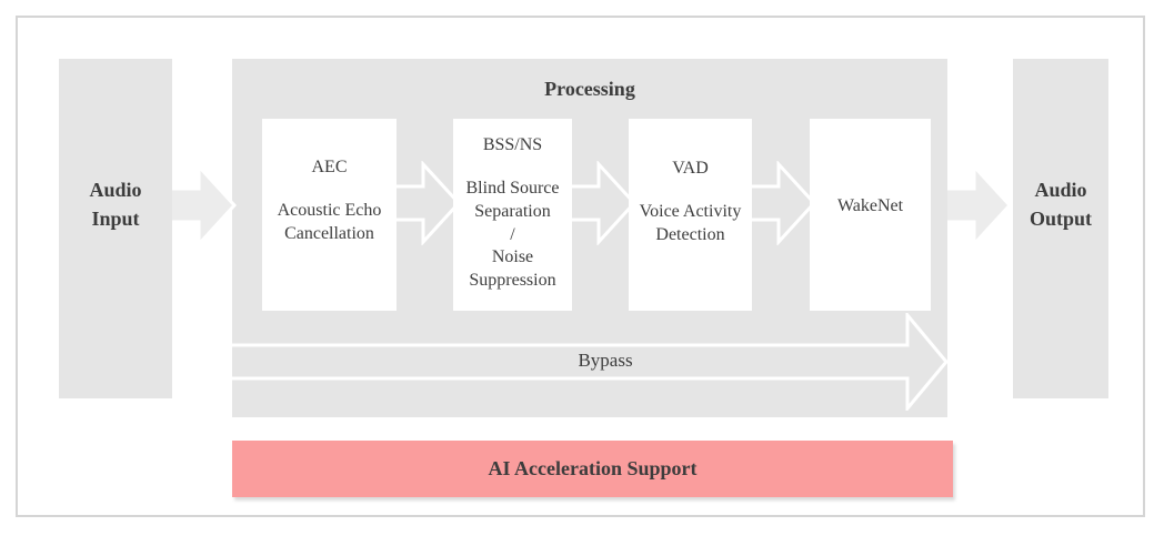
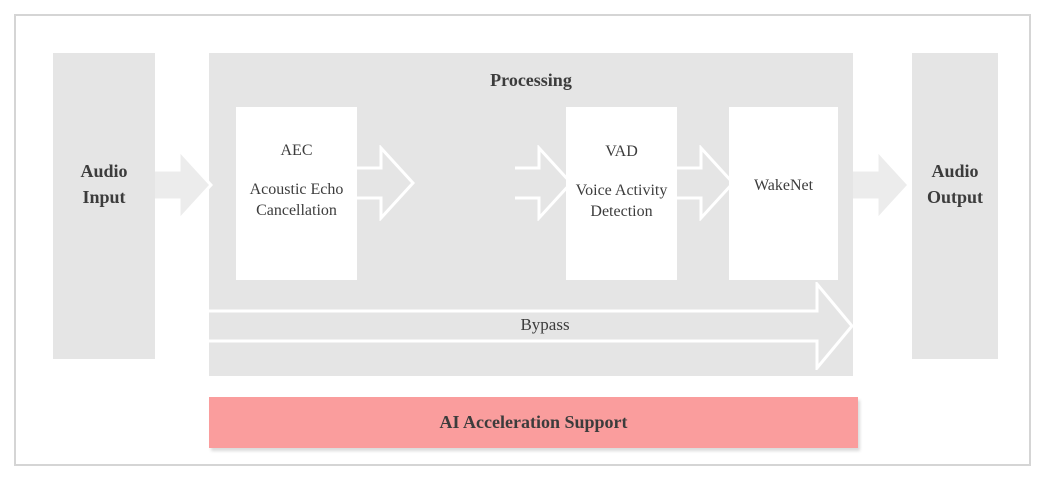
  Audio
  Input
  Processing
  Bypass
  AEC
  Acoustic Echo
  Cancellation
- BSS/NS
- Blind Source
- Separation
- /
- Noise
- Suppression
  VAD
  Voice Activity
  Detection
  WakeNet
  Audio
  Output
  AI Acceleration Support
